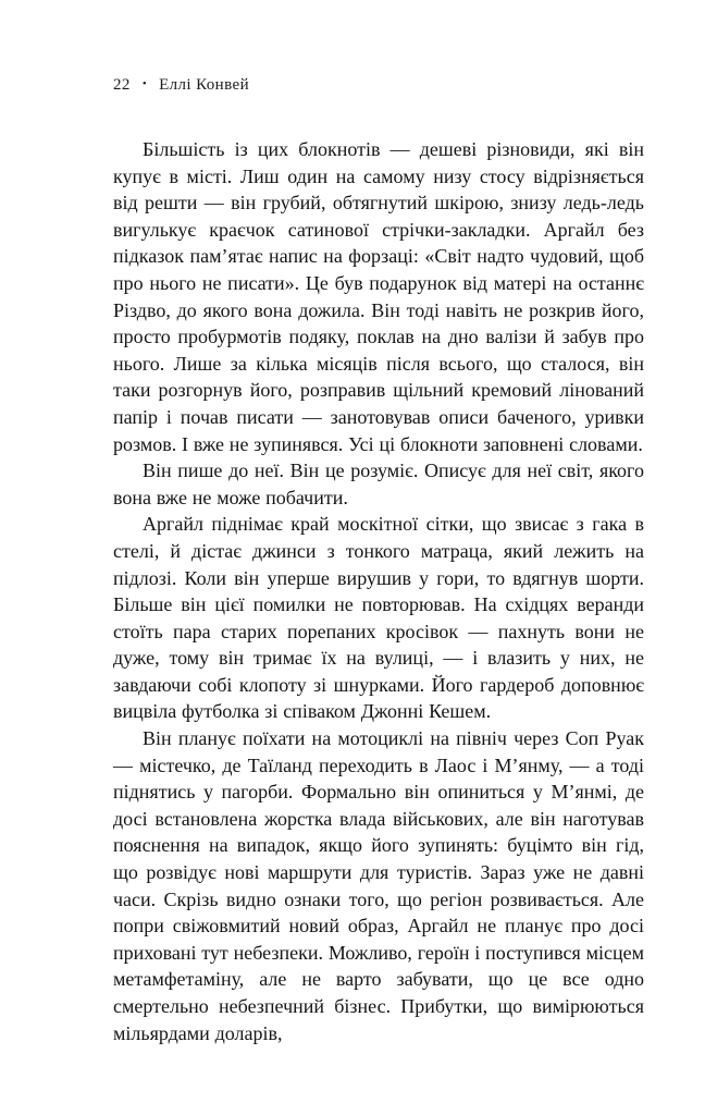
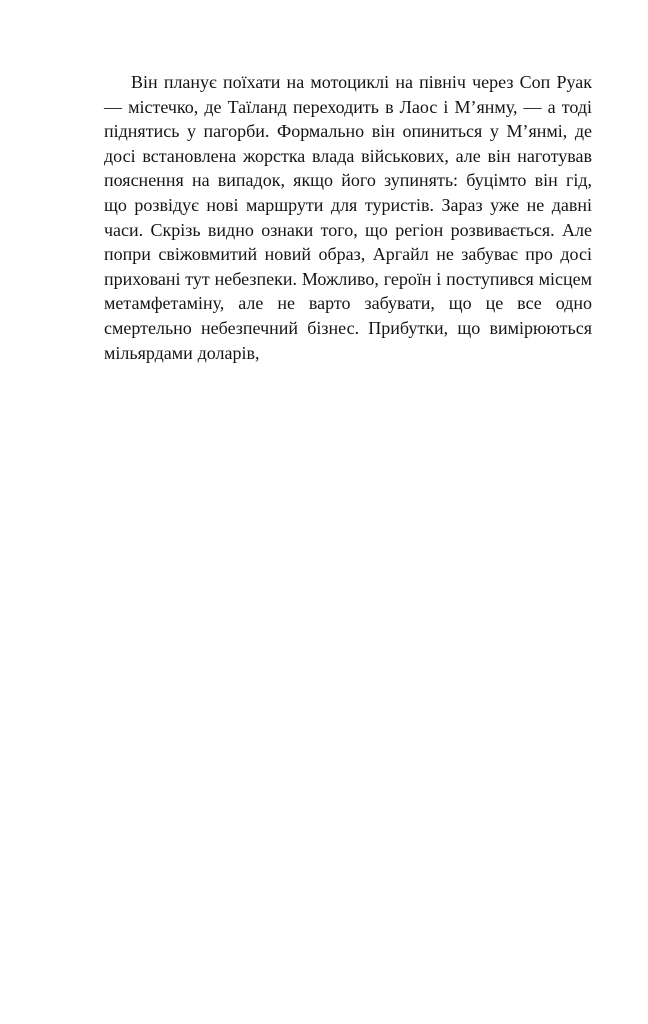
- 22
- •
- Еллі Конвей
- Більшість із цих блокнотів — дешеві різновиди, які він купує в місті. Лиш один на самому низу стосу відрізняється від решти — він грубий, обтягнутий шкірою, знизу ледь-ледь вигулькує краєчок сатинової стрічки-закладки. Аргайл без підказок пам’ятає напис на форзаці: «Світ надто чудовий, щоб про нього не писати». Це був подарунок від матері на останнє Різдво, до якого вона дожила. Він тоді навіть не розкрив його, просто пробурмотів подяку, поклав на дно валізи й забув про нього. Лише за кілька місяців після всього, що сталося, він таки розгорнув його, розправив щільний кремовий лінований папір і почав писати — занотовував описи баченого, уривки розмов. І вже не зупинявся. Усі ці блокноти заповнені словами.
- Він пише до неї. Він це розуміє. Описує для неї світ, якого вона вже не може побачити.
- Аргайл піднімає край москітної сітки, що звисає з гака в стелі, й дістає джинси з тонкого матраца, який лежить на підлозі. Коли він уперше вирушив у гори, то вдягнув шорти. Більше він цієї помилки не повторював. На східцях веранди стоїть пара старих порепаних кросівок — пахнуть вони не дуже, тому він тримає їх на вулиці, — і влазить у них, не завдаючи собі клопоту зі шнурками. Його гардероб доповнює вицвіла футболка зі співаком Джонні Кешем.
- Він планує поїхати на мотоциклі на північ через Соп Руак — містечко, де Таїланд переходить в Лаос і М’янму, — а тоді піднятись у пагорби. Формально він опиниться у М’янмі, де досі встановлена жорстка влада військових, але він наготував пояснення на випадок, якщо його зупинять: буцімто він гід, що розвідує нові маршрути для туристів. Зараз уже не давні часи. Скрізь видно ознаки того, що регіон розвивається. Але попри свіжовмитий новий образ, Аргайл не планує про досі приховані тут небезпеки. Можливо, героїн і поступився місцем метамфетаміну, але не варто забувати, що це все одно смертельно небезпечний бізнес. Прибутки, що вимірюються мільярдами доларів,
+ Він планує поїхати на мотоциклі на північ через Соп Руак — містечко, де Таїланд переходить в Лаос і М’янму, — а тоді піднятись у пагорби. Формально він опиниться у М’янмі, де досі встановлена жорстка влада військових, але він наготував пояснення на випадок, якщо його зупинять: буцімто він гід, що розвідує нові маршрути для туристів. Зараз уже не давні часи. Скрізь видно ознаки того, що регіон розвивається. Але попри свіжовмитий новий образ, Аргайл не забуває про досі приховані тут небезпеки. Можливо, героїн і поступився місцем метамфетаміну, але не варто забувати, що це все одно смертельно небезпечний бізнес. Прибутки, що вимірюються мільярдами доларів,
